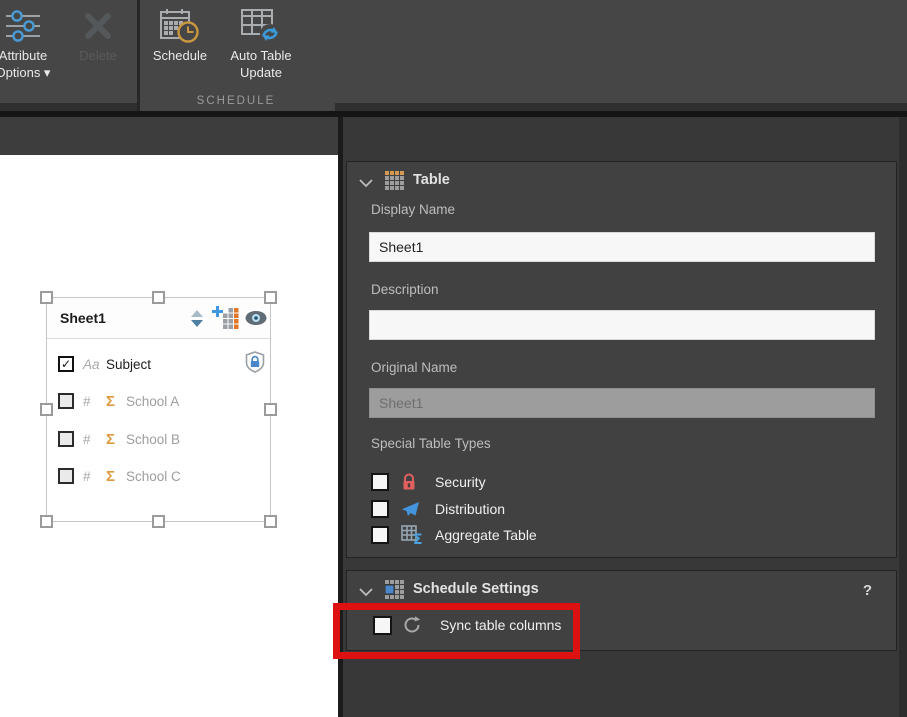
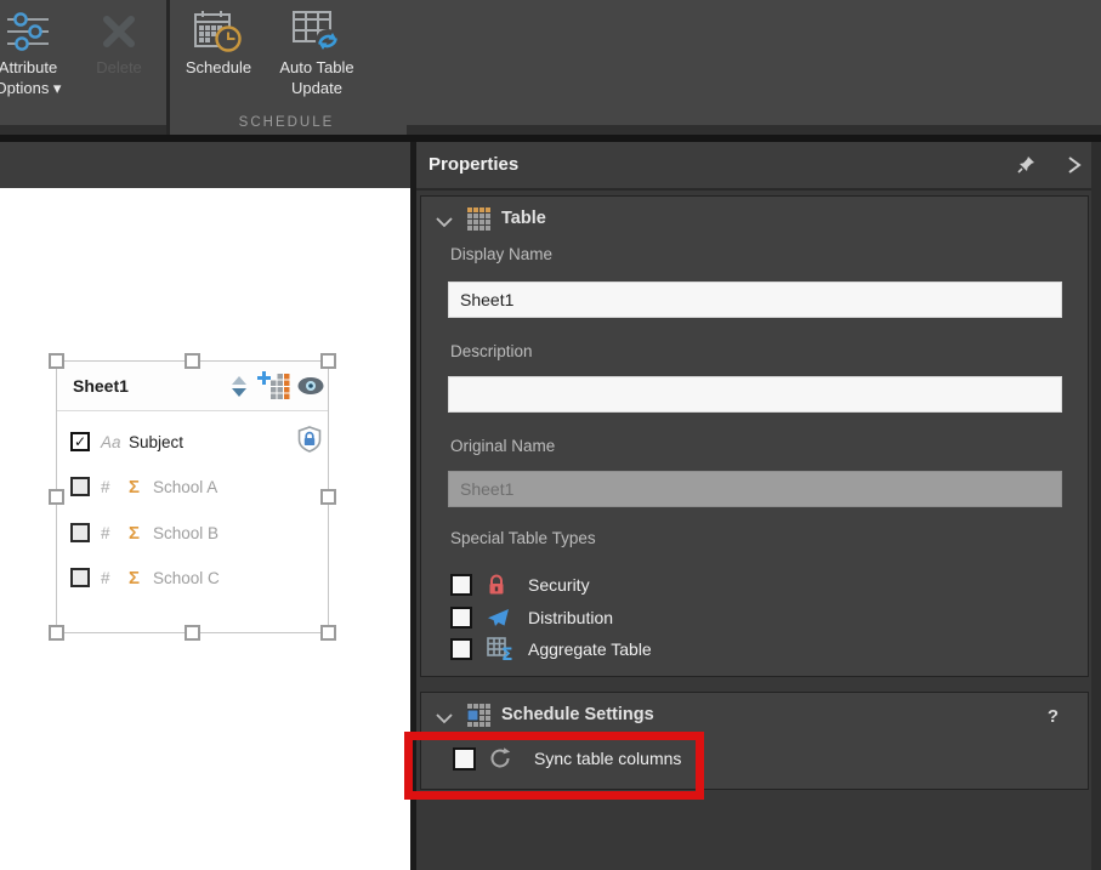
  Attribute
  Options ▾
  Schedule
  Auto Table
  Update
  SCHEDULE
  Sheet1
  ✓
  Aa
  Subject
  #
  Σ
  School A
  #
  Σ
  School B
  #
  Σ
  School C
+ Properties
  Table
  Display Name
  Sheet1
  Description
  Original Name
  Sheet1
  Special Table Types
  Security
  Distribution
  Σ
  Aggregate Table
  Schedule Settings
  ?
  Sync table columns
